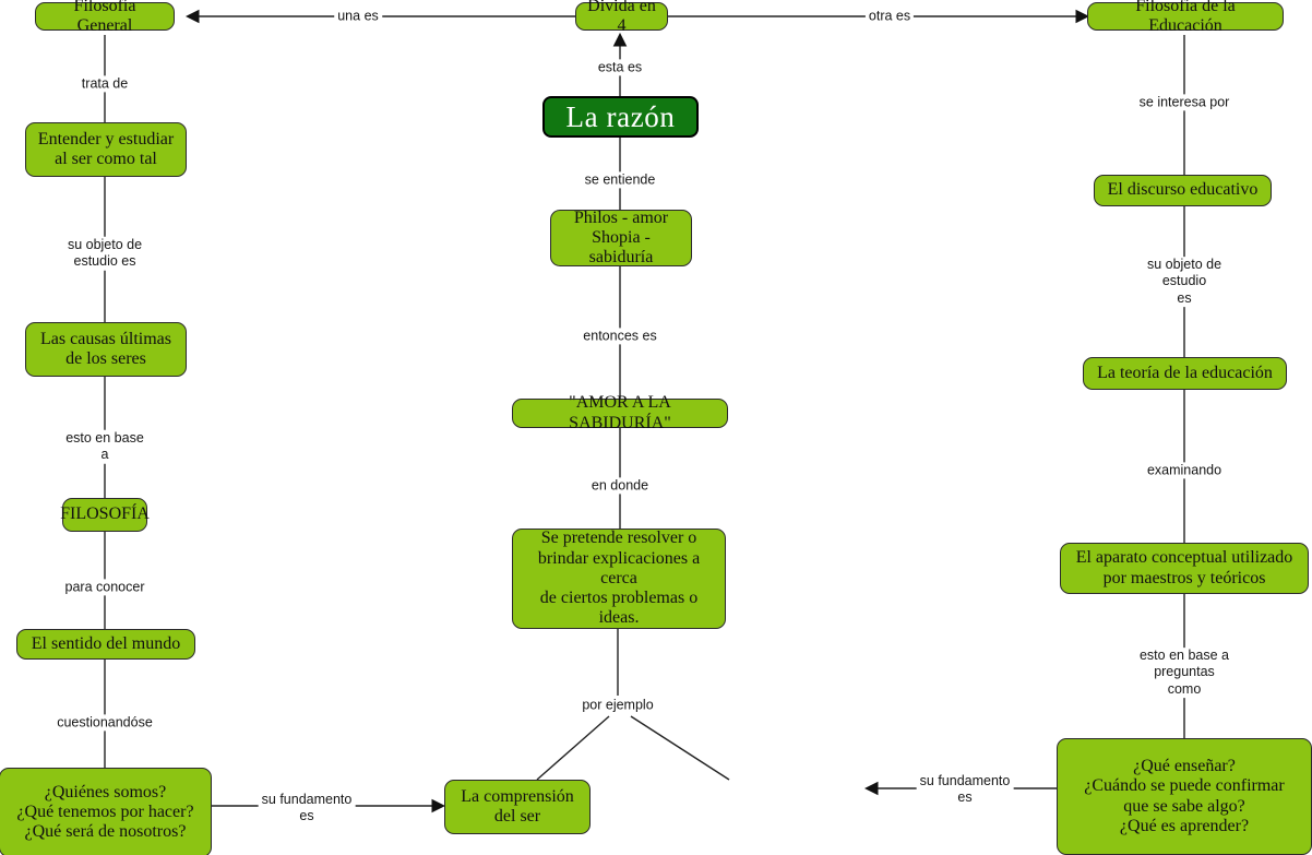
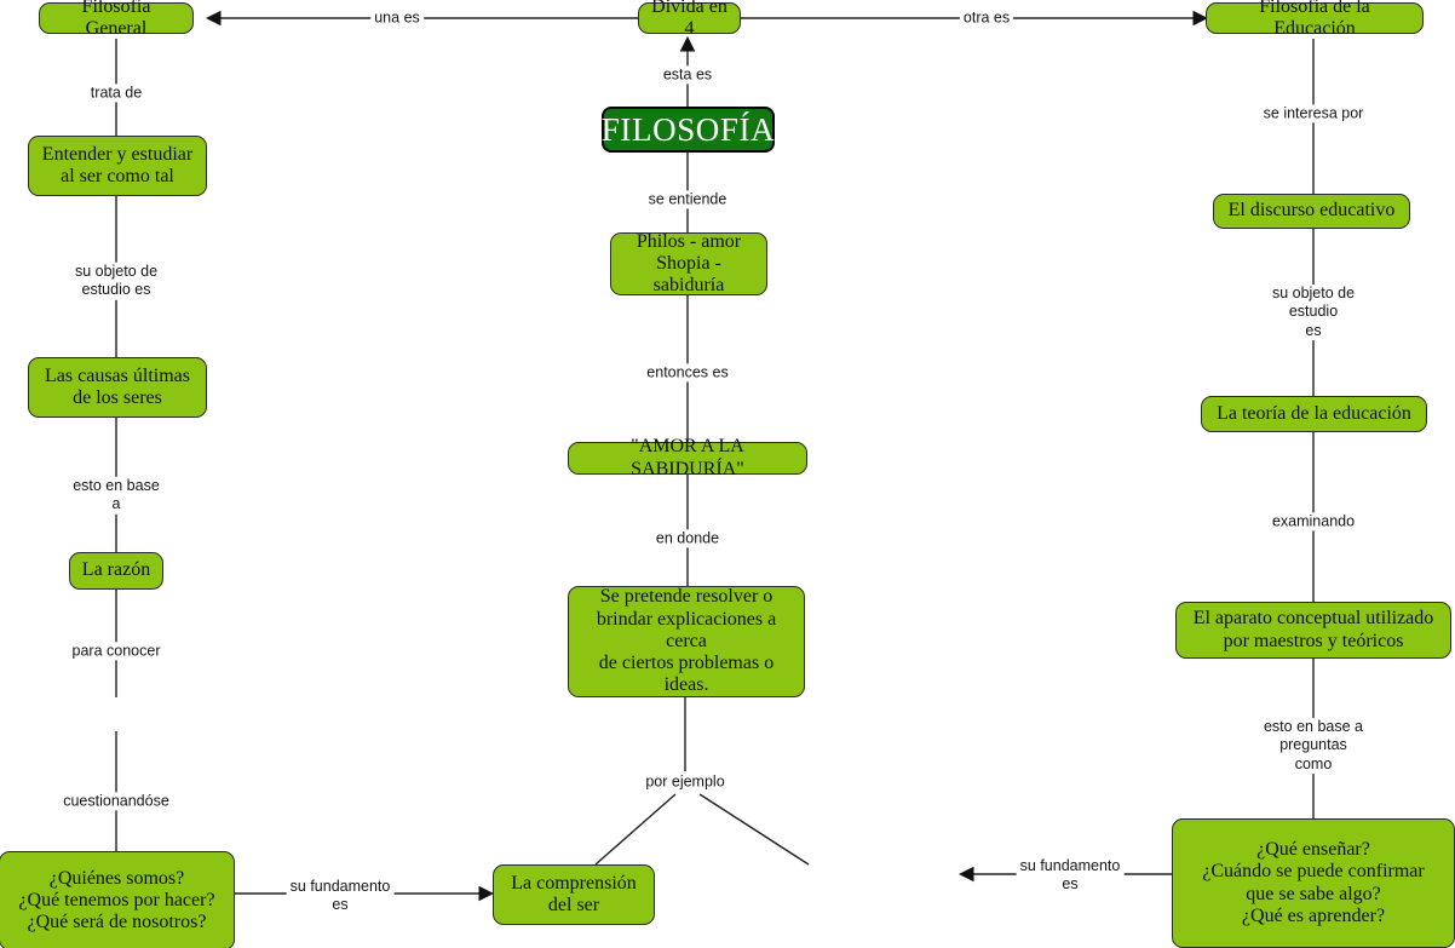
  Filosofía General
  Divida en 4
  Filosofía de la Educación
- La razón
+ FILOSOFÍA
  Entender y estudiar
  al ser como tal
  Philos - amor
  Shopia - sabiduría
  El discurso educativo
  Las causas últimas
  de los seres
  "AMOR A LA SABIDURÍA"
  La teoría de la educación
- FILOSOFÍA
+ La razón
  Se pretende resolver o
  brindar explicaciones a cerca
  de ciertos problemas o ideas.
  El aparato conceptual utilizado
  por maestros y teóricos
- El sentido del mundo
  ¿Quiénes somos?
  ¿Qué tenemos por hacer?
  ¿Qué será de nosotros?
  La comprensión
  del ser
  ¿Qué enseñar?
  ¿Cuándo se puede confirmar
  que se sabe algo?
  ¿Qué es aprender?
  una es
  otra es
  esta es
  trata de
  se interesa por
  se entiende
  su objeto de
  estudio es
  entonces es
  su objeto de estudio
  es
  esto en base
  a
  en donde
  examinando
  para conocer
  por ejemplo
  esto en base a preguntas
  como
  cuestionandóse
  su fundamento
  es
  su fundamento
  es
